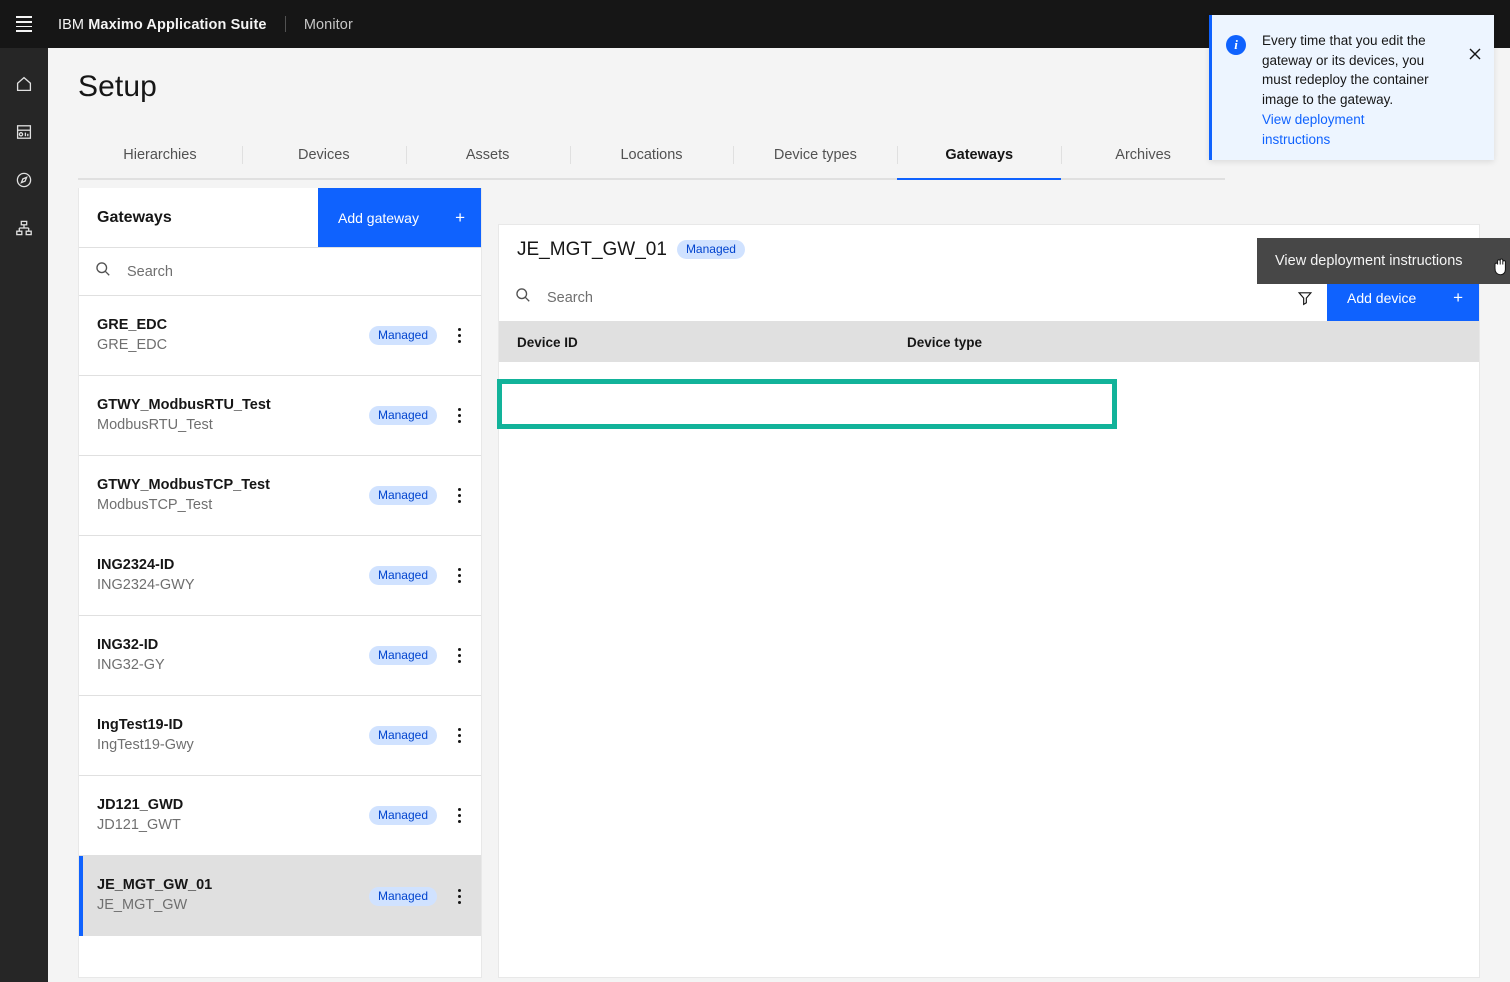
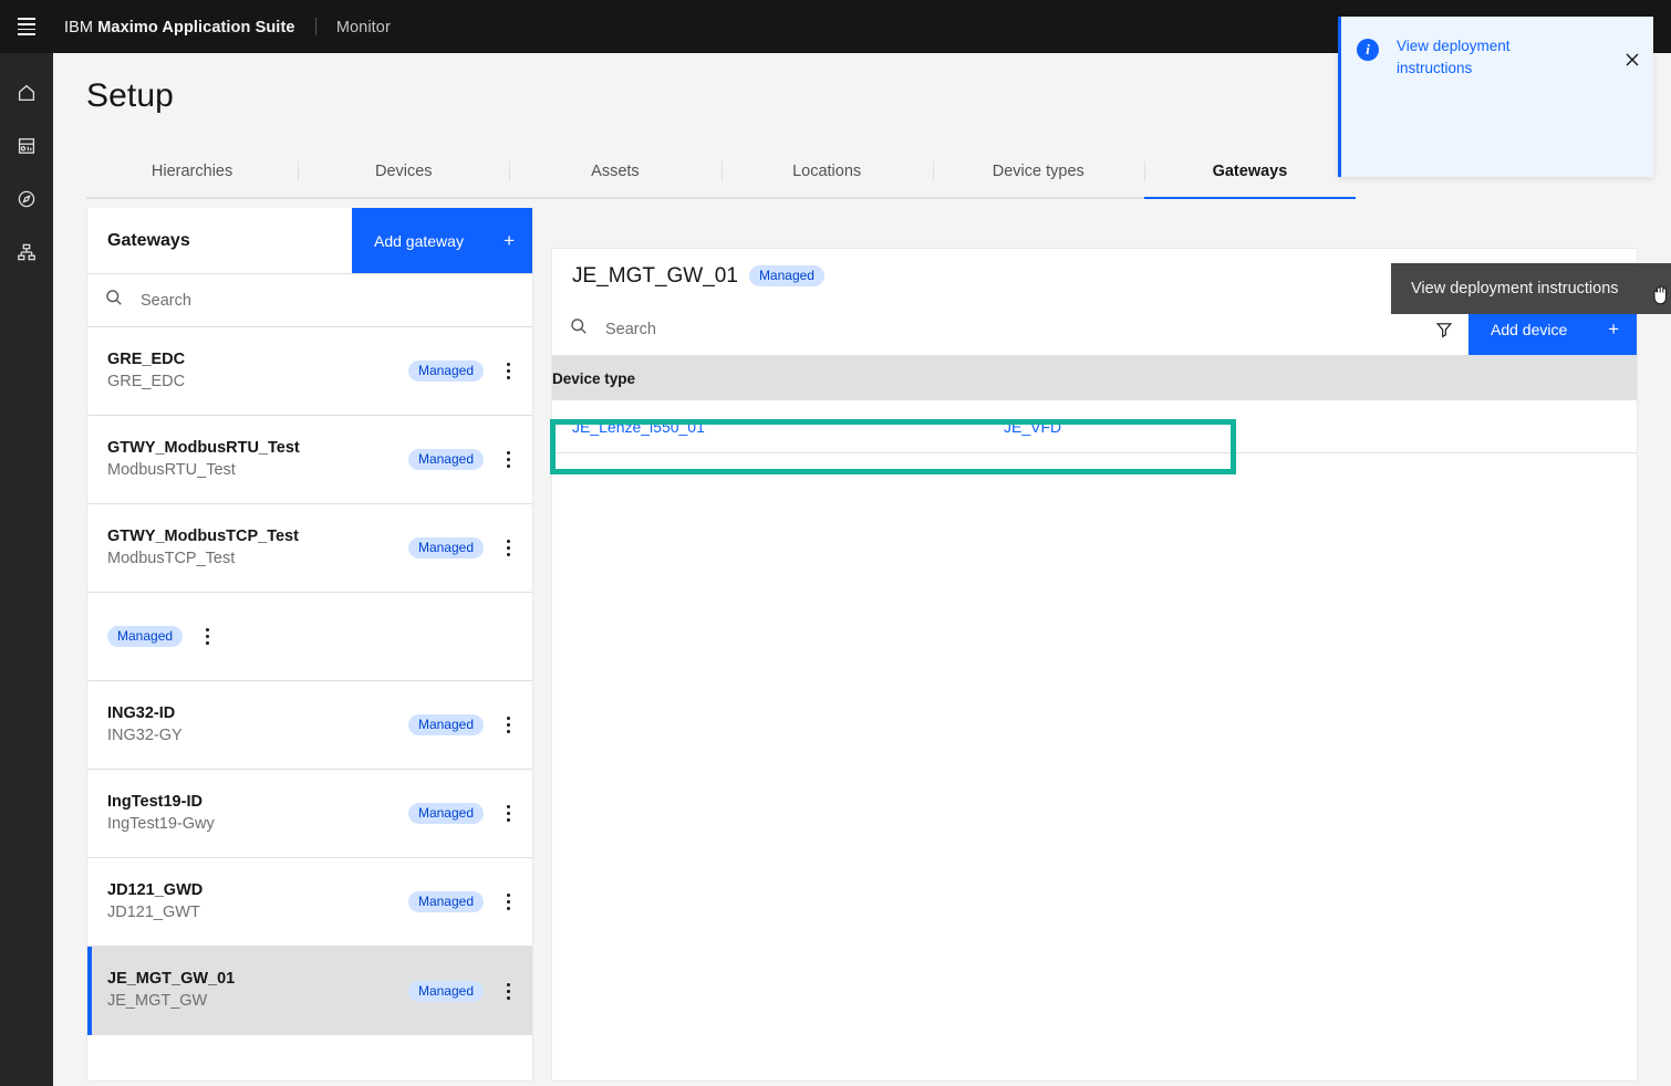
  IBM Maximo Application Suite Monitor
  Setup
  Hierarchies
  Devices
  Assets
  Locations
  Device types
  Gateways
- Archives
  Gateways
  Add gateway
  +
  Search
  GRE_EDC
  GRE_EDC
  Managed
  GTWY_ModbusRTU_Test
  ModbusRTU_Test
  Managed
  GTWY_ModbusTCP_Test
  ModbusTCP_Test
  Managed
- ING2324-ID
- ING2324-GWY
  Managed
  ING32-ID
  ING32-GY
  Managed
  IngTest19-ID
  IngTest19-Gwy
  Managed
  JD121_GWD
  JD121_GWT
  Managed
  JE_MGT_GW_01
  JE_MGT_GW
  Managed
  JE_MGT_GW_01
  Managed
  Search
  Add device
  +
- Device ID
  Device type
+ JE_Lenze_i550_01
+ JE_VFD
  View deployment instructions
  i
- Every time that you edit the gateway or its devices, you must redeploy the container image to the gateway.
  View deployment instructions
